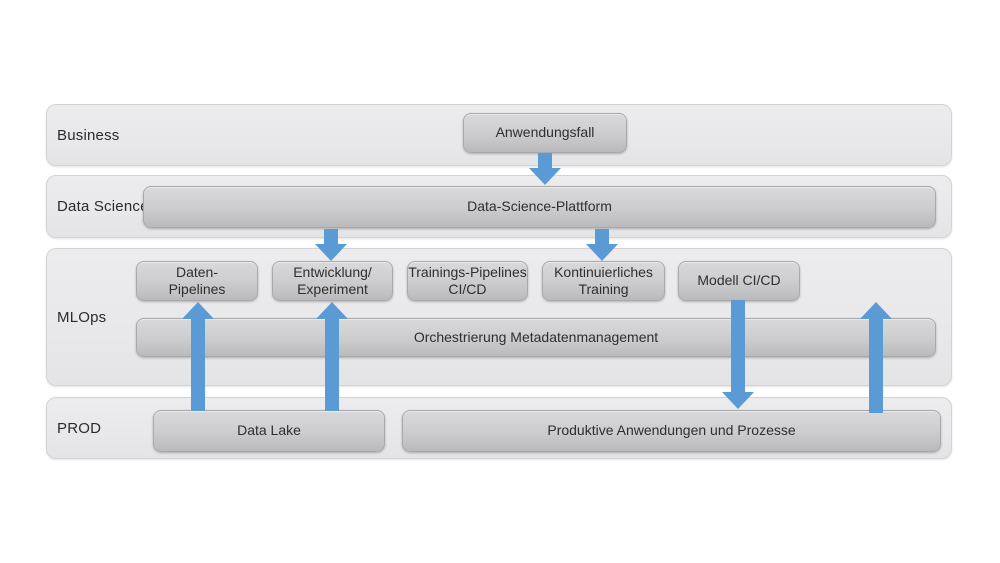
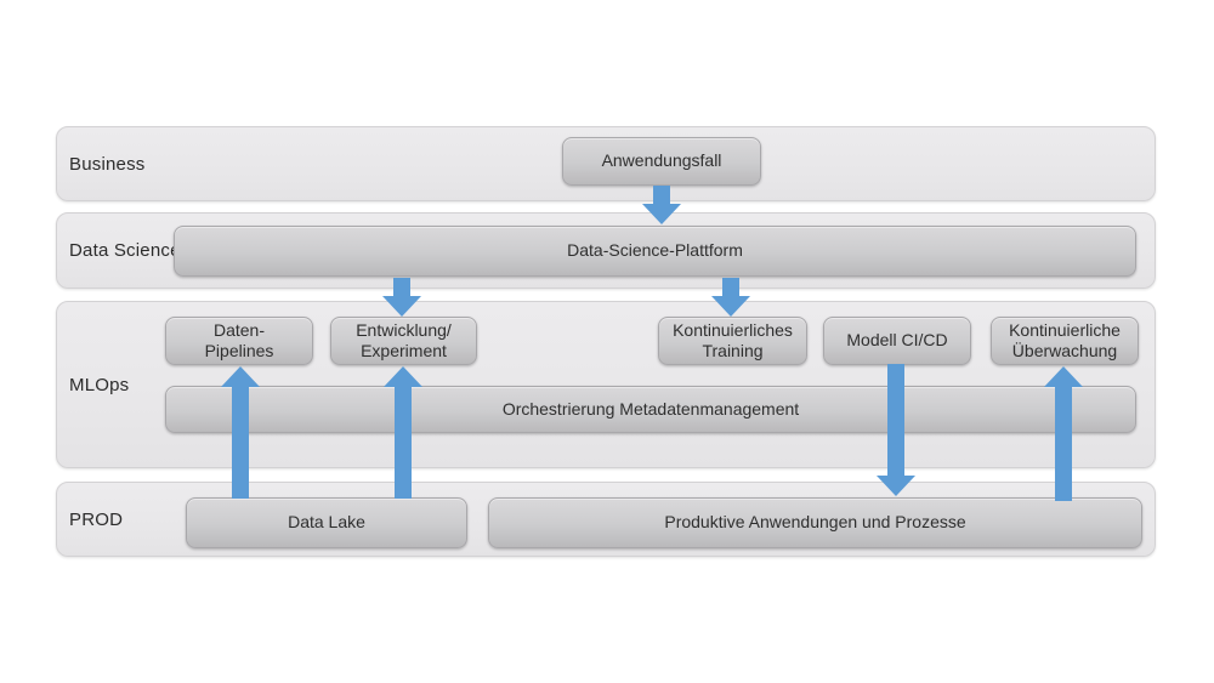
  Business
  Data Scienc
  MLOps
  PROD
  Anwendungsfall
  Data-Science-Plattform
  Daten-
  Pipelines
  Entwicklung/
  Experiment
- Trainings-Pipelines
- CI/CD
  Kontinuierliches
  Training
  Modell CI/CD
+ Kontinuierliche
+ Überwachung
  Orchestrierung Metadatenmanagement
  Data Lake
  Produktive Anwendungen und Prozesse
